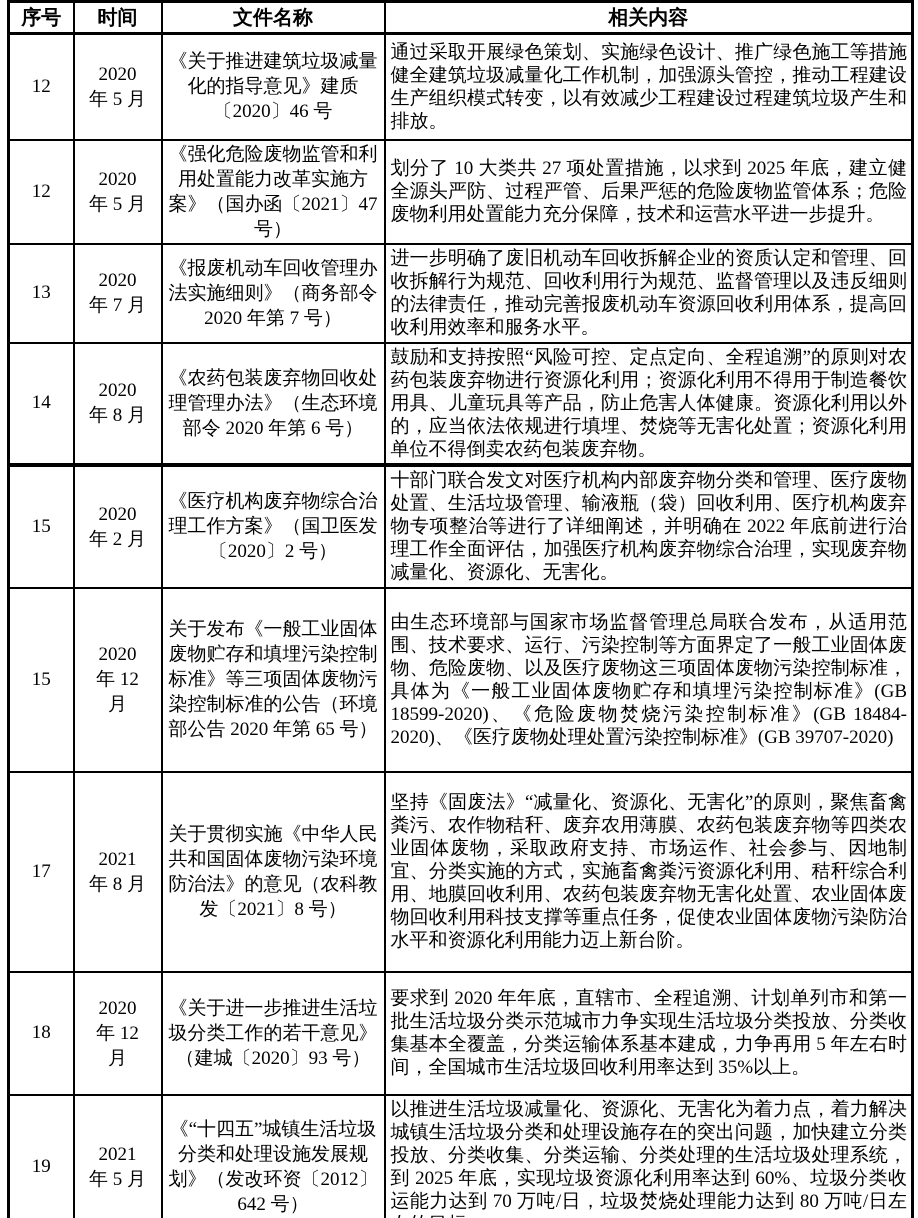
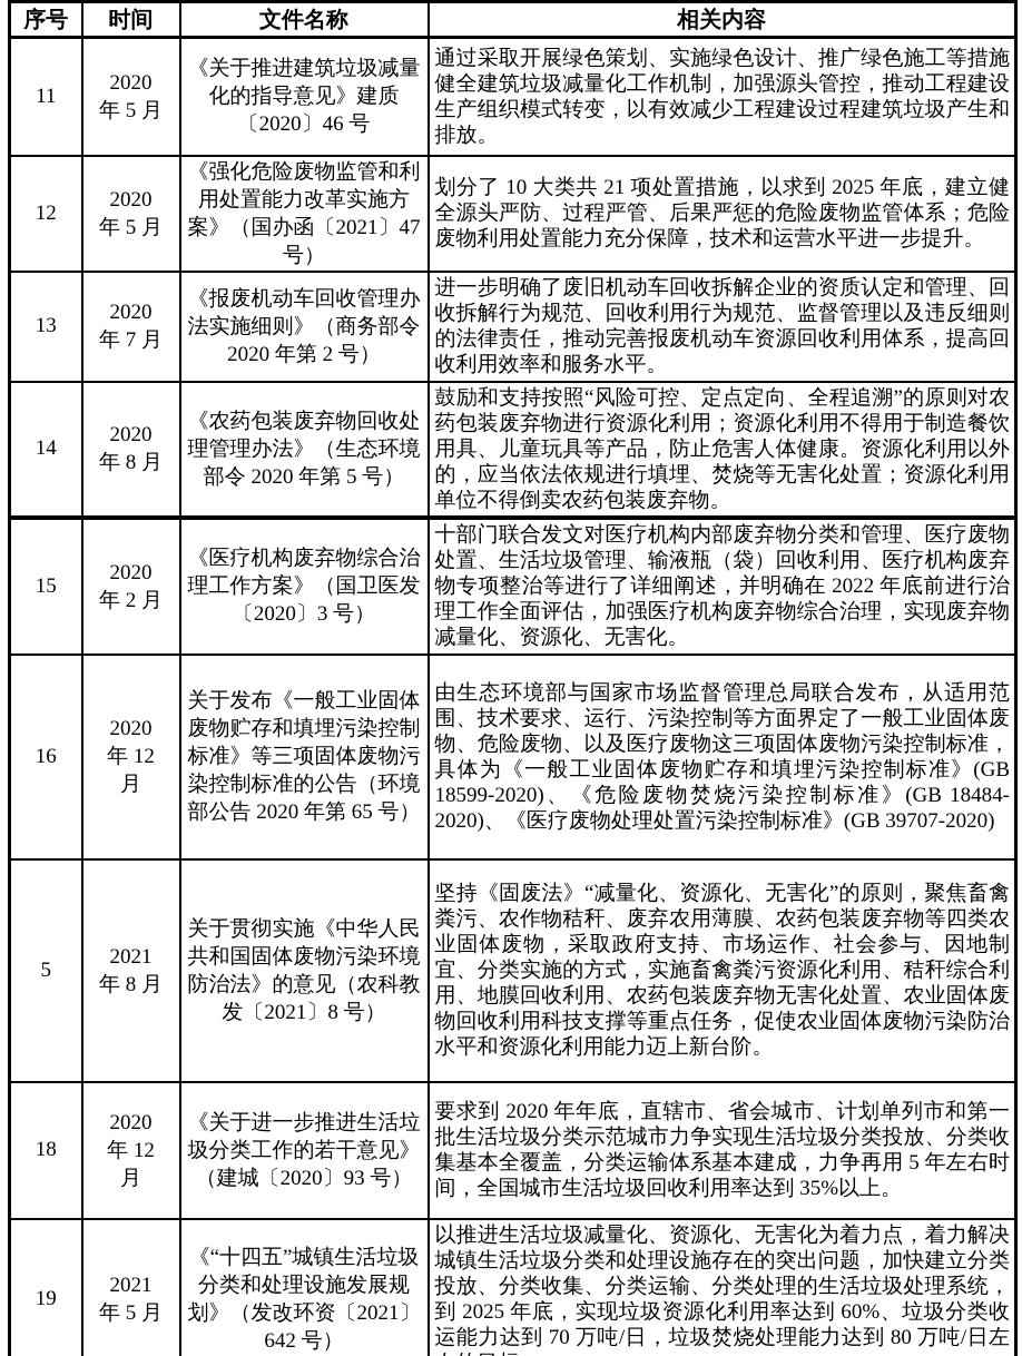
  序号	时间	文件名称	相关内容
- 12	2020 年 5 月	《关于推进建筑垃圾减量化的指导意见》建质〔2020〕46 号	通过采取开展绿色策划、实施绿色设计、推广绿色施工等措施健全建筑垃圾减量化工作机制，加强源头管控，推动工程建设生产组织模式转变，以有效减少工程建设过程建筑垃圾产生和排放。
+ 11	2020 年 5 月	《关于推进建筑垃圾减量化的指导意见》建质〔2020〕46 号	通过采取开展绿色策划、实施绿色设计、推广绿色施工等措施健全建筑垃圾减量化工作机制，加强源头管控，推动工程建设生产组织模式转变，以有效减少工程建设过程建筑垃圾产生和排放。
- 12	2020 年 5 月	《强化危险废物监管和利用处置能力改革实施方案》（国办函〔2021〕47 号）	划分了 10 大类共 27 项处置措施，以求到 2025 年底，建立健全源头严防、过程严管、后果严惩的危险废物监管体系；危险废物利用处置能力充分保障，技术和运营水平进一步提升。
+ 12	2020 年 5 月	《强化危险废物监管和利用处置能力改革实施方案》（国办函〔2021〕47 号）	划分了 10 大类共 21 项处置措施，以求到 2025 年底，建立健全源头严防、过程严管、后果严惩的危险废物监管体系；危险废物利用处置能力充分保障，技术和运营水平进一步提升。
- 13	2020 年 7 月	《报废机动车回收管理办法实施细则》（商务部令 2020 年第 7 号）	进一步明确了废旧机动车回收拆解企业的资质认定和管理、回收拆解行为规范、回收利用行为规范、监督管理以及违反细则的法律责任，推动完善报废机动车资源回收利用体系，提高回收利用效率和服务水平。
+ 13	2020 年 7 月	《报废机动车回收管理办法实施细则》（商务部令 2020 年第 2 号）	进一步明确了废旧机动车回收拆解企业的资质认定和管理、回收拆解行为规范、回收利用行为规范、监督管理以及违反细则的法律责任，推动完善报废机动车资源回收利用体系，提高回收利用效率和服务水平。
- 14	2020 年 8 月	《农药包装废弃物回收处理管理办法》（生态环境部令 2020 年第 6 号）	鼓励和支持按照“风险可控、定点定向、全程追溯”的原则对农药包装废弃物进行资源化利用；资源化利用不得用于制造餐饮用具、儿童玩具等产品，防止危害人体健康。资源化利用以外的，应当依法依规进行填埋、焚烧等无害化处置；资源化利用单位不得倒卖农药包装废弃物。
+ 14	2020 年 8 月	《农药包装废弃物回收处理管理办法》（生态环境部令 2020 年第 5 号）	鼓励和支持按照“风险可控、定点定向、全程追溯”的原则对农药包装废弃物进行资源化利用；资源化利用不得用于制造餐饮用具、儿童玩具等产品，防止危害人体健康。资源化利用以外的，应当依法依规进行填埋、焚烧等无害化处置；资源化利用单位不得倒卖农药包装废弃物。
- 15	2020 年 2 月	《医疗机构废弃物综合治理工作方案》（国卫医发〔2020〕2 号）	十部门联合发文对医疗机构内部废弃物分类和管理、医疗废物处置、生活垃圾管理、输液瓶（袋）回收利用、医疗机构废弃物专项整治等进行了详细阐述，并明确在 2022 年底前进行治理工作全面评估，加强医疗机构废弃物综合治理，实现废弃物减量化、资源化、无害化。
+ 15	2020 年 2 月	《医疗机构废弃物综合治理工作方案》（国卫医发〔2020〕3 号）	十部门联合发文对医疗机构内部废弃物分类和管理、医疗废物处置、生活垃圾管理、输液瓶（袋）回收利用、医疗机构废弃物专项整治等进行了详细阐述，并明确在 2022 年底前进行治理工作全面评估，加强医疗机构废弃物综合治理，实现废弃物减量化、资源化、无害化。
- 15	2020 年 12 月	关于发布《一般工业固体废物贮存和填埋污染控制标准》等三项固体废物污染控制标准的公告（环境部公告 2020 年第 65 号）	由生态环境部与国家市场监督管理总局联合发布，从适用范围、技术要求、运行、污染控制等方面界定了一般工业固体废物、危险废物、以及医疗废物这三项固体废物污染控制标准，具体为《一般工业固体废物贮存和填埋污染控制标准》(GB 18599-2020)、《危险废物焚烧污染控制标准》(GB 18484-2020)、《医疗废物处理处置污染控制标准》(GB 39707-2020)
+ 16	2020 年 12 月	关于发布《一般工业固体废物贮存和填埋污染控制标准》等三项固体废物污染控制标准的公告（环境部公告 2020 年第 65 号）	由生态环境部与国家市场监督管理总局联合发布，从适用范围、技术要求、运行、污染控制等方面界定了一般工业固体废物、危险废物、以及医疗废物这三项固体废物污染控制标准，具体为《一般工业固体废物贮存和填埋污染控制标准》(GB 18599-2020)、《危险废物焚烧污染控制标准》(GB 18484-2020)、《医疗废物处理处置污染控制标准》(GB 39707-2020)
- 17	2021 年 8 月	关于贯彻实施《中华人民共和国固体废物污染环境防治法》的意见（农科教发〔2021〕8 号）	坚持《固废法》“减量化、资源化、无害化”的原则，聚焦畜禽粪污、农作物秸秆、废弃农用薄膜、农药包装废弃物等四类农业固体废物，采取政府支持、市场运作、社会参与、因地制宜、分类实施的方式，实施畜禽粪污资源化利用、秸秆综合利用、地膜回收利用、农药包装废弃物无害化处置、农业固体废物回收利用科技支撑等重点任务，促使农业固体废物污染防治水平和资源化利用能力迈上新台阶。
+ 5	2021 年 8 月	关于贯彻实施《中华人民共和国固体废物污染环境防治法》的意见（农科教发〔2021〕8 号）	坚持《固废法》“减量化、资源化、无害化”的原则，聚焦畜禽粪污、农作物秸秆、废弃农用薄膜、农药包装废弃物等四类农业固体废物，采取政府支持、市场运作、社会参与、因地制宜、分类实施的方式，实施畜禽粪污资源化利用、秸秆综合利用、地膜回收利用、农药包装废弃物无害化处置、农业固体废物回收利用科技支撑等重点任务，促使农业固体废物污染防治水平和资源化利用能力迈上新台阶。
- 18	2020 年 12 月	《关于进一步推进生活垃圾分类工作的若干意见》（建城〔2020〕93 号）	要求到 2020 年年底，直辖市、全程追溯、计划单列市和第一批生活垃圾分类示范城市力争实现生活垃圾分类投放、分类收集基本全覆盖，分类运输体系基本建成，力争再用 5 年左右时间，全国城市生活垃圾回收利用率达到 35%以上。
+ 18	2020 年 12 月	《关于进一步推进生活垃圾分类工作的若干意见》（建城〔2020〕93 号）	要求到 2020 年年底，直辖市、省会城市、计划单列市和第一批生活垃圾分类示范城市力争实现生活垃圾分类投放、分类收集基本全覆盖，分类运输体系基本建成，力争再用 5 年左右时间，全国城市生活垃圾回收利用率达到 35%以上。
- 19	2021 年 5 月	《“十四五”城镇生活垃圾分类和处理设施发展规划》（发改环资〔2012〕642 号）	以推进生活垃圾减量化、资源化、无害化为着力点，着力解决城镇生活垃圾分类和处理设施存在的突出问题，加快建立分类投放、分类收集、分类运输、分类处理的生活垃圾处理系统，到 2025 年底，实现垃圾资源化利用率达到 60%、垃圾分类收运能力达到 70 万吨/日，垃圾焚烧处理能力达到 80 万吨/日左
+ 19	2021 年 5 月	《“十四五”城镇生活垃圾分类和处理设施发展规划》（发改环资〔2021〕642 号）	以推进生活垃圾减量化、资源化、无害化为着力点，着力解决城镇生活垃圾分类和处理设施存在的突出问题，加快建立分类投放、分类收集、分类运输、分类处理的生活垃圾处理系统，到 2025 年底，实现垃圾资源化利用率达到 60%、垃圾分类收运能力达到 70 万吨/日，垃圾焚烧处理能力达到 80 万吨/日左
